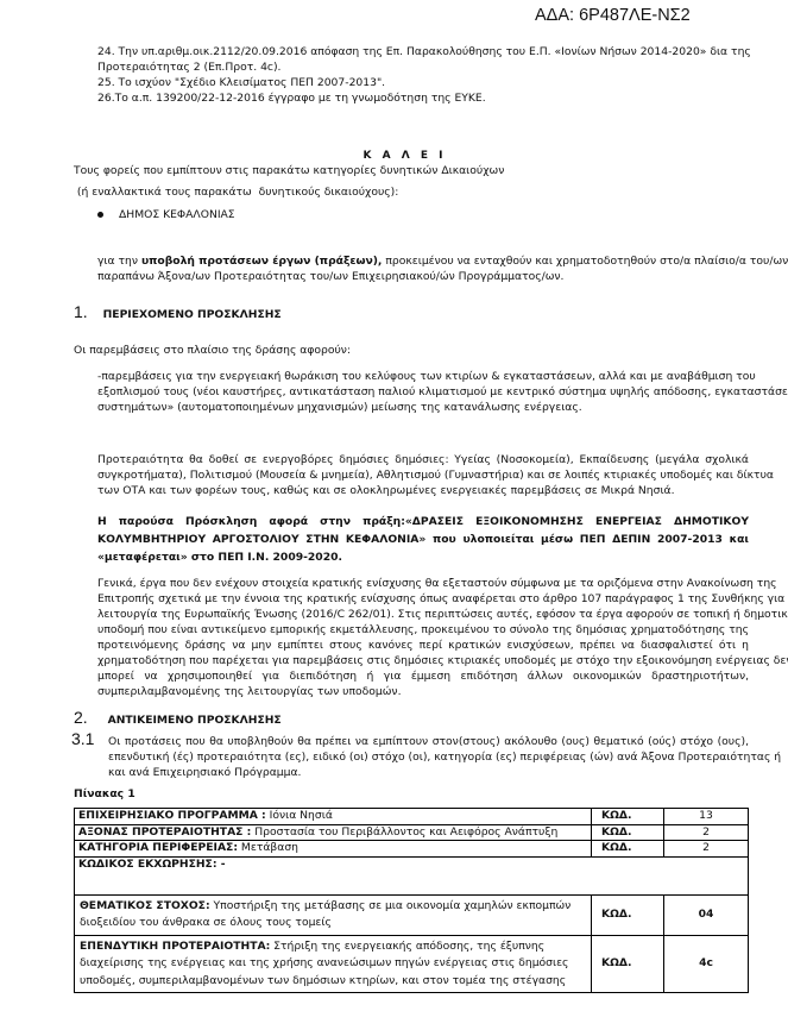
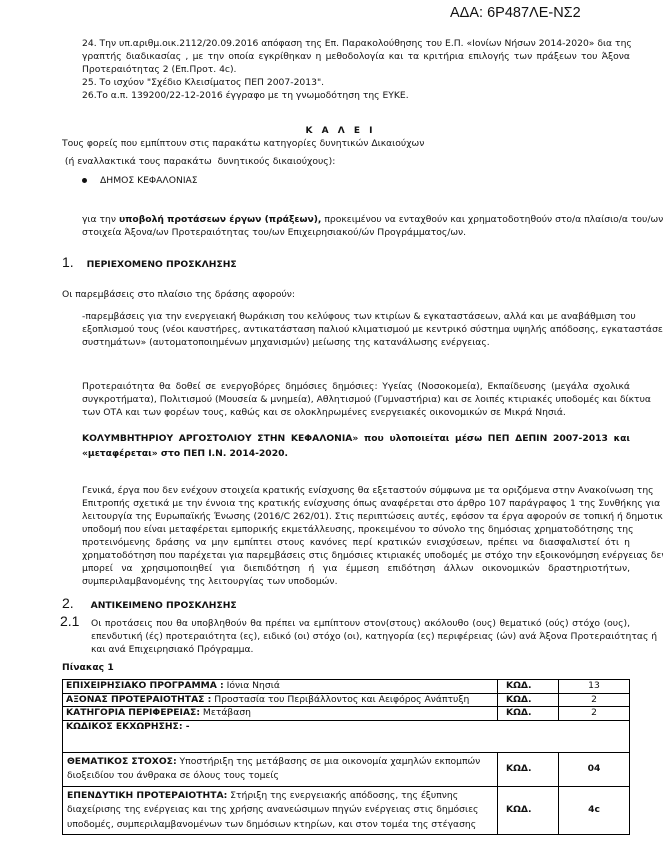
  ΑΔΑ: 6Ρ487ΛΕ-ΝΣ2
  24. Την υπ.αριθμ.οικ.2112/20.09.2016 απόφαση της Επ. Παρακολούθησης του Ε.Π. «Ιονίων Νήσων 2014-2020» δια της
+ γραπτής διαδικασίας , με την οποία εγκρίθηκαν η μεθοδολογία και τα κριτήρια επιλογής των πράξεων του Άξονα
  Προτεραιότητας 2 (Επ.Προτ. 4c).
  25. Το ισχύον "Σχέδιο Κλεισίματος ΠΕΠ 2007-2013".
  26.Το α.π. 139200/22-12-2016 έγγραφο με τη γνωμοδότηση της ΕΥΚΕ.
  Κ Α Λ Ε Ι
  Τους φορείς που εμπίπτουν στις παρακάτω κατηγορίες δυνητικών Δικαιούχων
  (ή εναλλακτικά τους παρακάτω δυνητικούς δικαιούχους):
  ΔΗΜΟΣ ΚΕΦΑΛΟΝΙΑΣ
  για την υποβολή προτάσεων έργων (πράξεων), προκειμένου να ενταχθούν και χρηματοδοτηθούν στο/α πλαίσιο/α του/ων
- παραπάνω Άξονα/ων Προτεραιότητας του/ων Επιχειρησιακού/ών Προγράμματος/ων.
+ στοιχεία Άξονα/ων Προτεραιότητας του/ων Επιχειρησιακού/ών Προγράμματος/ων.
  1. ΠΕΡΙΕΧΟΜΕΝΟ ΠΡΟΣΚΛΗΣΗΣ
  Οι παρεμβάσεις στο πλαίσιο της δράσης αφορούν:
  -παρεμβάσεις για την ενεργειακή θωράκιση του κελύφους των κτιρίων & εγκαταστάσεων, αλλά και με αναβάθμιση του
  εξοπλισμού τους (νέοι καυστήρες, αντικατάσταση παλιού κλιματισμού με κεντρικό σύστημα υψηλής απόδοσης, εγκαταστάσε
  συστημάτων» (αυτοματοποιημένων μηχανισμών) μείωσης της κατανάλωσης ενέργειας.
  Προτεραιότητα θα δοθεί σε ενεργοβόρες δημόσιες δημόσιες: Υγείας (Νοσοκομεία), Εκπαίδευσης (μεγάλα σχολικά
  συγκροτήματα), Πολιτισμού (Μουσεία & μνημεία), Αθλητισμού (Γυμναστήρια) και σε λοιπές κτιριακές υποδομές και δίκτυα
- των ΟΤΑ και των φορέων τους, καθώς και σε ολοκληρωμένες ενεργειακές παρεμβάσεις σε Μικρά Νησιά.
+ των ΟΤΑ και των φορέων τους, καθώς και σε ολοκληρωμένες ενεργειακές οικονομικών σε Μικρά Νησιά.
- Η παρούσα Πρόσκληση αφορά στην πράξη:«ΔΡΑΣΕΙΣ ΕΞΟΙΚΟΝΟΜΗΣΗΣ ΕΝΕΡΓΕΙΑΣ ΔΗΜΟΤΙΚΟΥ
  ΚΟΛΥΜΒΗΤΗΡΙΟΥ ΑΡΓΟΣΤΟΛΙΟΥ ΣΤΗΝ ΚΕΦΑΛΟΝΙΑ» που υλοποιείται μέσω ΠΕΠ ΔΕΠΙΝ 2007-2013 και
- «μεταφέρεται» στο ΠΕΠ Ι.Ν. 2009-2020.
+ «μεταφέρεται» στο ΠΕΠ Ι.Ν. 2014-2020.
  Γενικά, έργα που δεν ενέχουν στοιχεία κρατικής ενίσχυσης θα εξεταστούν σύμφωνα με τα οριζόμενα στην Ανακοίνωση της
  Επιτροπής σχετικά με την έννοια της κρατικής ενίσχυσης όπως αναφέρεται στο άρθρο 107 παράγραφος 1 της Συνθήκης για
  λειτουργία της Ευρωπαϊκής Ένωσης (2016/C 262/01). Στις περιπτώσεις αυτές, εφόσον τα έργα αφορούν σε τοπική ή δημοτικ
- υποδομή που είναι αντικείμενο εμπορικής εκμετάλλευσης, προκειμένου το σύνολο της δημόσιας χρηματοδότησης της
+ υποδομή που είναι μεταφέρεται εμπορικής εκμετάλλευσης, προκειμένου το σύνολο της δημόσιας χρηματοδότησης της
  προτεινόμενης δράσης να μην εμπίπτει στους κανόνες περί κρατικών ενισχύσεων, πρέπει να διασφαλιστεί ότι η
  χρηματοδότηση που παρέχεται για παρεμβάσεις στις δημόσιες κτιριακές υποδομές με στόχο την εξοικονόμηση ενέργειας δε
  μπορεί να χρησιμοποιηθεί για διεπιδότηση ή για έμμεση επιδότηση άλλων οικονομικών δραστηριοτήτων,
  συμπεριλαμβανομένης της λειτουργίας των υποδομών.
  2. ΑΝΤΙΚΕΙΜΕΝΟ ΠΡΟΣΚΛΗΣΗΣ
- 3.1
+ 2.1
  Οι προτάσεις που θα υποβληθούν θα πρέπει να εμπίπτουν στον(στους) ακόλουθο (ους) θεματικό (ούς) στόχο (ους),
  επενδυτική (ές) προτεραιότητα (ες), ειδικό (οι) στόχο (οι), κατηγορία (ες) περιφέρειας (ών) ανά Άξονα Προτεραιότητας ή
  και ανά Επιχειρησιακό Πρόγραμμα.
  Πίνακας 1
  ΕΠΙΧΕΙΡΗΣΙΑΚΟ ΠΡΟΓΡΑΜΜΑ : Ιόνια Νησιά	ΚΩΔ.	13
  ΑΞΟΝΑΣ ΠΡΟΤΕΡΑΙΟΤΗΤΑΣ : Προστασία του Περιβάλλοντος και Αειφόρος Ανάπτυξη	ΚΩΔ.	2
  ΚΑΤΗΓΟΡΙΑ ΠΕΡΙΦΕΡΕΙΑΣ: Μετάβαση	ΚΩΔ.	2
  ΚΩΔΙΚΟΣ ΕΚΧΩΡΗΣΗΣ: -
  ΘΕΜΑΤΙΚΟΣ ΣΤΟΧΟΣ: Υποστήριξη της μετάβασης σε μια οικονομία χαμηλών εκπομπών διοξειδίου του άνθρακα σε όλους τους τομείς	ΚΩΔ.	04
  ΕΠΕΝΔΥΤΙΚΗ ΠΡΟΤΕΡΑΙΟΤΗΤΑ: Στήριξη της ενεργειακής απόδοσης, της έξυπνης διαχείρισης της ενέργειας και της χρήσης ανανεώσιμων πηγών ενέργειας στις δημόσιες υποδομές, συμπεριλαμβανομένων των δημόσιων κτηρίων, και στον τομέα της στέγασης	ΚΩΔ.	4c
